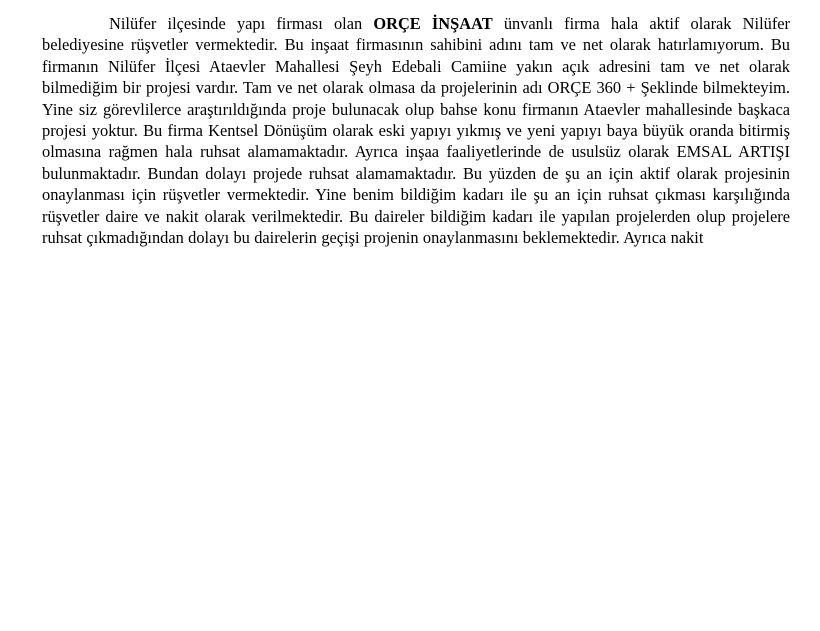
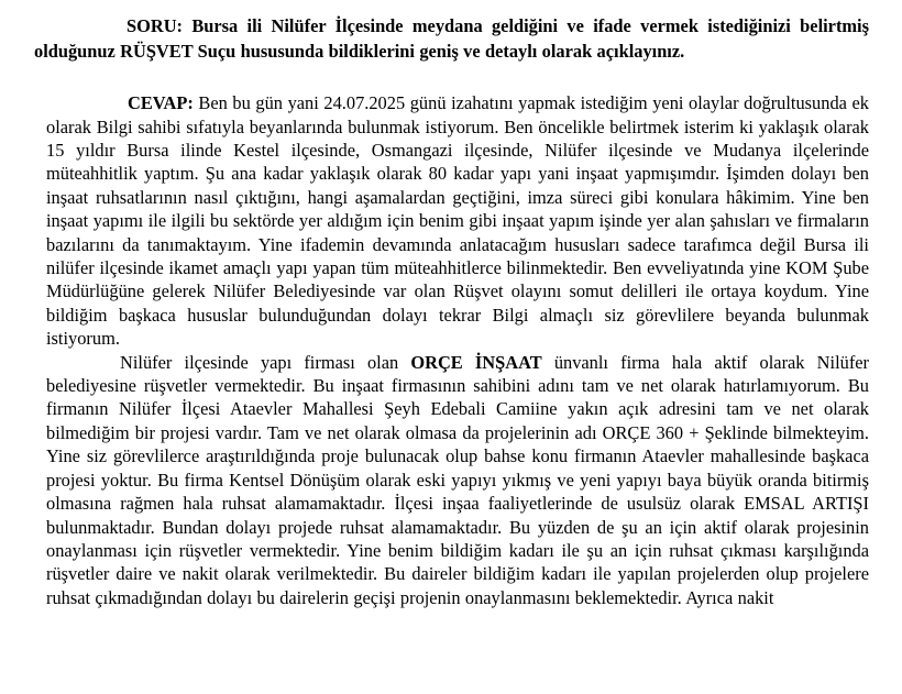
+ SORU: Bursa ili Nilüfer İlçesinde meydana geldiğini ve ifade vermek istediğinizi belirtmiş olduğunuz RÜŞVET Suçu hususunda bildiklerini geniş ve detaylı olarak açıklayınız.
+ CEVAP: Ben bu gün yani 24.07.2025 günü izahatını yapmak istediğim yeni olaylar doğrultusunda ek olarak Bilgi sahibi sıfatıyla beyanlarında bulunmak istiyorum. Ben öncelikle belirtmek isterim ki yaklaşık olarak 15 yıldır Bursa ilinde Kestel ilçesinde, Osmangazi ilçesinde, Nilüfer ilçesinde ve Mudanya ilçelerinde müteahhitlik yaptım. Şu ana kadar yaklaşık olarak 80 kadar yapı yani inşaat yapmışımdır. İşimden dolayı ben inşaat ruhsatlarının nasıl çıktığını, hangi aşamalardan geçtiğini, imza süreci gibi konulara hâkimim. Yine ben inşaat yapımı ile ilgili bu sektörde yer aldığım için benim gibi inşaat yapım işinde yer alan şahısları ve firmaların bazılarını da tanımaktayım. Yine ifademin devamında anlatacağım hususları sadece tarafımca değil Bursa ili nilüfer ilçesinde ikamet amaçlı yapı yapan tüm müteahhitlerce bilinmektedir. Ben evveliyatında yine KOM Şube Müdürlüğüne gelerek Nilüfer Belediyesinde var olan Rüşvet olayını somut delilleri ile ortaya koydum. Yine bildiğim başkaca hususlar bulunduğundan dolayı tekrar Bilgi almaçlı siz görevlilere beyanda bulunmak istiyorum.
- Nilüfer ilçesinde yapı firması olan ORÇE İNŞAAT ünvanlı firma hala aktif olarak Nilüfer belediyesine rüşvetler vermektedir. Bu inşaat firmasının sahibini adını tam ve net olarak hatırlamıyorum. Bu firmanın Nilüfer İlçesi Ataevler Mahallesi Şeyh Edebali Camiine yakın açık adresini tam ve net olarak bilmediğim bir projesi vardır. Tam ve net olarak olmasa da projelerinin adı ORÇE 360 + Şeklinde bilmekteyim. Yine siz görevlilerce araştırıldığında proje bulunacak olup bahse konu firmanın Ataevler mahallesinde başkaca projesi yoktur. Bu firma Kentsel Dönüşüm olarak eski yapıyı yıkmış ve yeni yapıyı baya büyük oranda bitirmiş olmasına rağmen hala ruhsat alamamaktadır. Ayrıca inşaa faaliyetlerinde de usulsüz olarak EMSAL ARTIŞI bulunmaktadır. Bundan dolayı projede ruhsat alamamaktadır. Bu yüzden de şu an için aktif olarak projesinin onaylanması için rüşvetler vermektedir. Yine benim bildiğim kadarı ile şu an için ruhsat çıkması karşılığında rüşvetler daire ve nakit olarak verilmektedir. Bu daireler bildiğim kadarı ile yapılan projelerden olup projelere ruhsat çıkmadığından dolayı bu dairelerin geçişi projenin onaylanmasını beklemektedir. Ayrıca nakit
+ Nilüfer ilçesinde yapı firması olan ORÇE İNŞAAT ünvanlı firma hala aktif olarak Nilüfer belediyesine rüşvetler vermektedir. Bu inşaat firmasının sahibini adını tam ve net olarak hatırlamıyorum. Bu firmanın Nilüfer İlçesi Ataevler Mahallesi Şeyh Edebali Camiine yakın açık adresini tam ve net olarak bilmediğim bir projesi vardır. Tam ve net olarak olmasa da projelerinin adı ORÇE 360 + Şeklinde bilmekteyim. Yine siz görevlilerce araştırıldığında proje bulunacak olup bahse konu firmanın Ataevler mahallesinde başkaca projesi yoktur. Bu firma Kentsel Dönüşüm olarak eski yapıyı yıkmış ve yeni yapıyı baya büyük oranda bitirmiş olmasına rağmen hala ruhsat alamamaktadır. İlçesi inşaa faaliyetlerinde de usulsüz olarak EMSAL ARTIŞI bulunmaktadır. Bundan dolayı projede ruhsat alamamaktadır. Bu yüzden de şu an için aktif olarak projesinin onaylanması için rüşvetler vermektedir. Yine benim bildiğim kadarı ile şu an için ruhsat çıkması karşılığında rüşvetler daire ve nakit olarak verilmektedir. Bu daireler bildiğim kadarı ile yapılan projelerden olup projelere ruhsat çıkmadığından dolayı bu dairelerin geçişi projenin onaylanmasını beklemektedir. Ayrıca nakit
